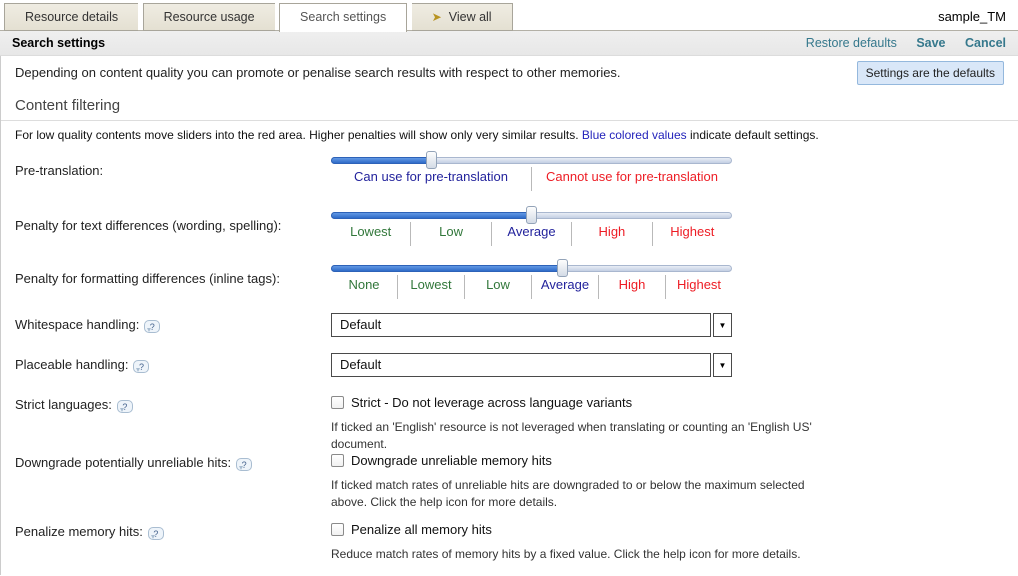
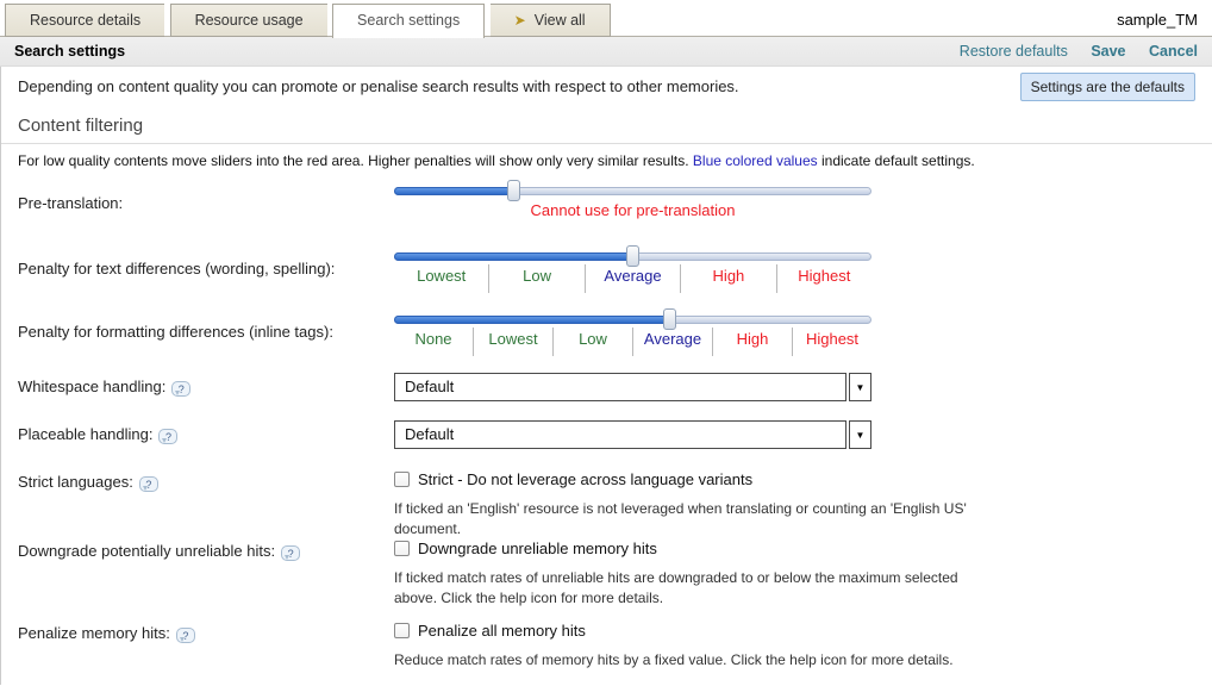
  Resource details Resource usage Search settings ➤ View all
  sample_TM
  Search settings
  Restore defaults Save Cancel
  Depending on content quality you can promote or penalise search results with respect to other memories.
  Settings are the defaults
  Content filtering
  For low quality contents move sliders into the red area. Higher penalties will show only very similar results. Blue colored values indicate default settings.
  Pre-translation:
- Can use for pre-translation
  Cannot use for pre-translation
  Penalty for text differences (wording, spelling):
  Lowest
  Low
  Average
  High
  Highest
  Penalty for formatting differences (inline tags):
  None
  Lowest
  Low
  Average
  High
  Highest
  Whitespace handling: ?
  Default
  ▼
  Placeable handling: ?
  Default
  ▼
  Strict languages: ?
  Strict - Do not leverage across language variants
  If ticked an 'English' resource is not leveraged when translating or counting an 'English US' document.
  Downgrade potentially unreliable hits: ?
  Downgrade unreliable memory hits
  If ticked match rates of unreliable hits are downgraded to or below the maximum selected above. Click the help icon for more details.
  Penalize memory hits: ?
  Penalize all memory hits
  Reduce match rates of memory hits by a fixed value. Click the help icon for more details.
